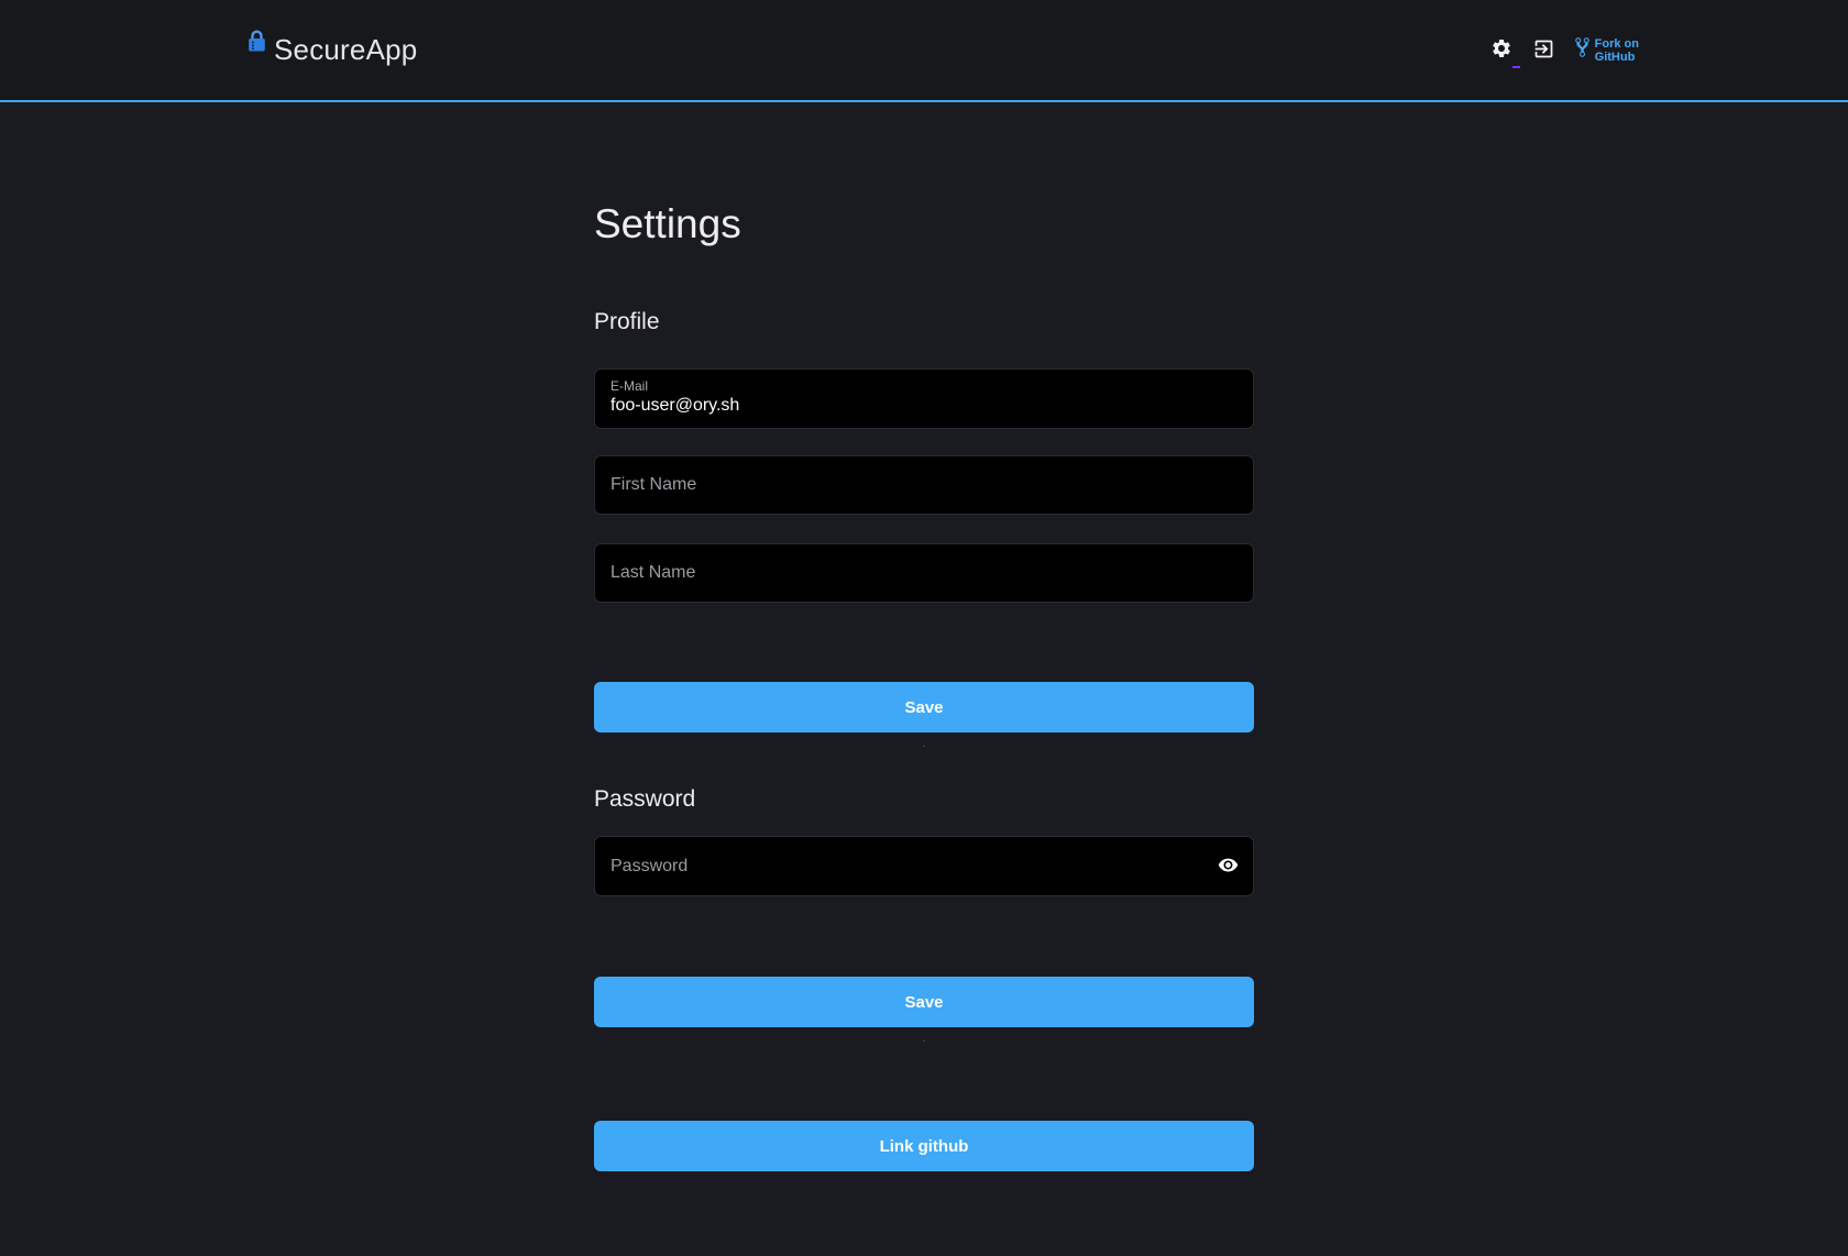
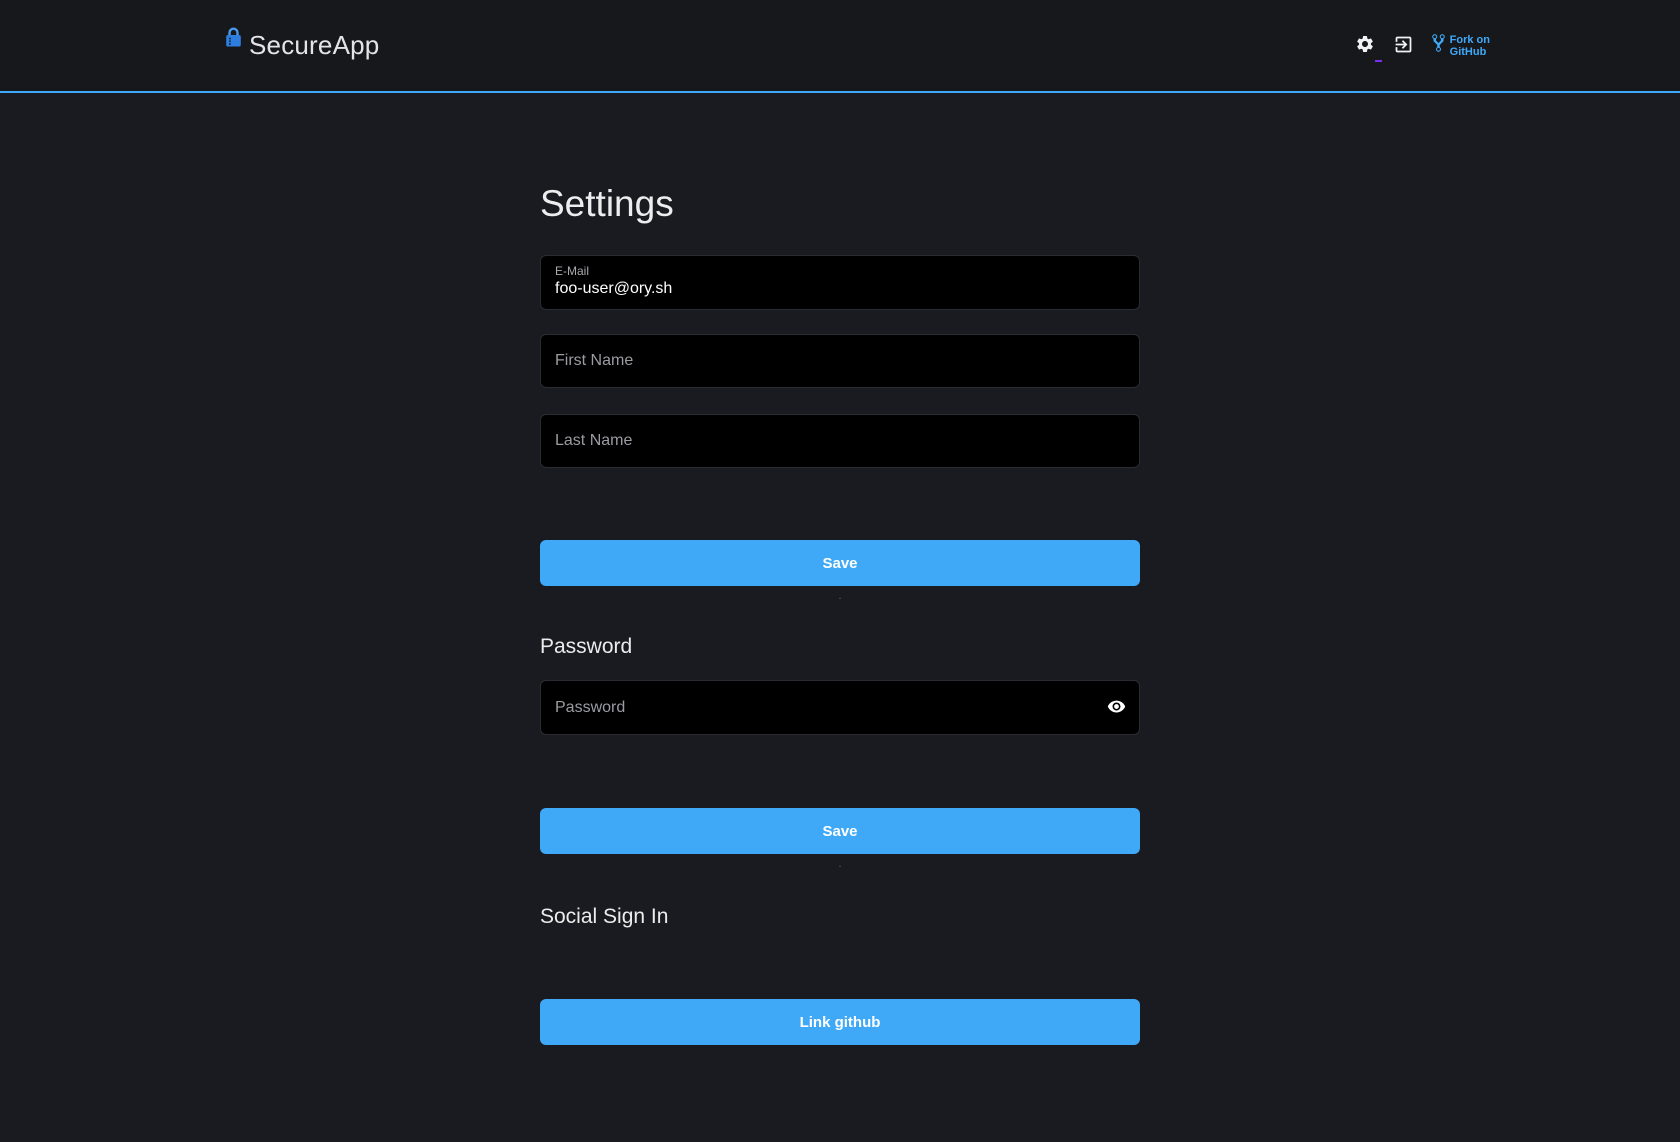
  SecureApp
  Fork on
  GitHub
  Settings
- Profile
  E-Mail
  foo-user@ory.sh
  First Name Last Name Save
  .
  Password
  Password
  Save
  .
+ Social Sign In
  Link github
